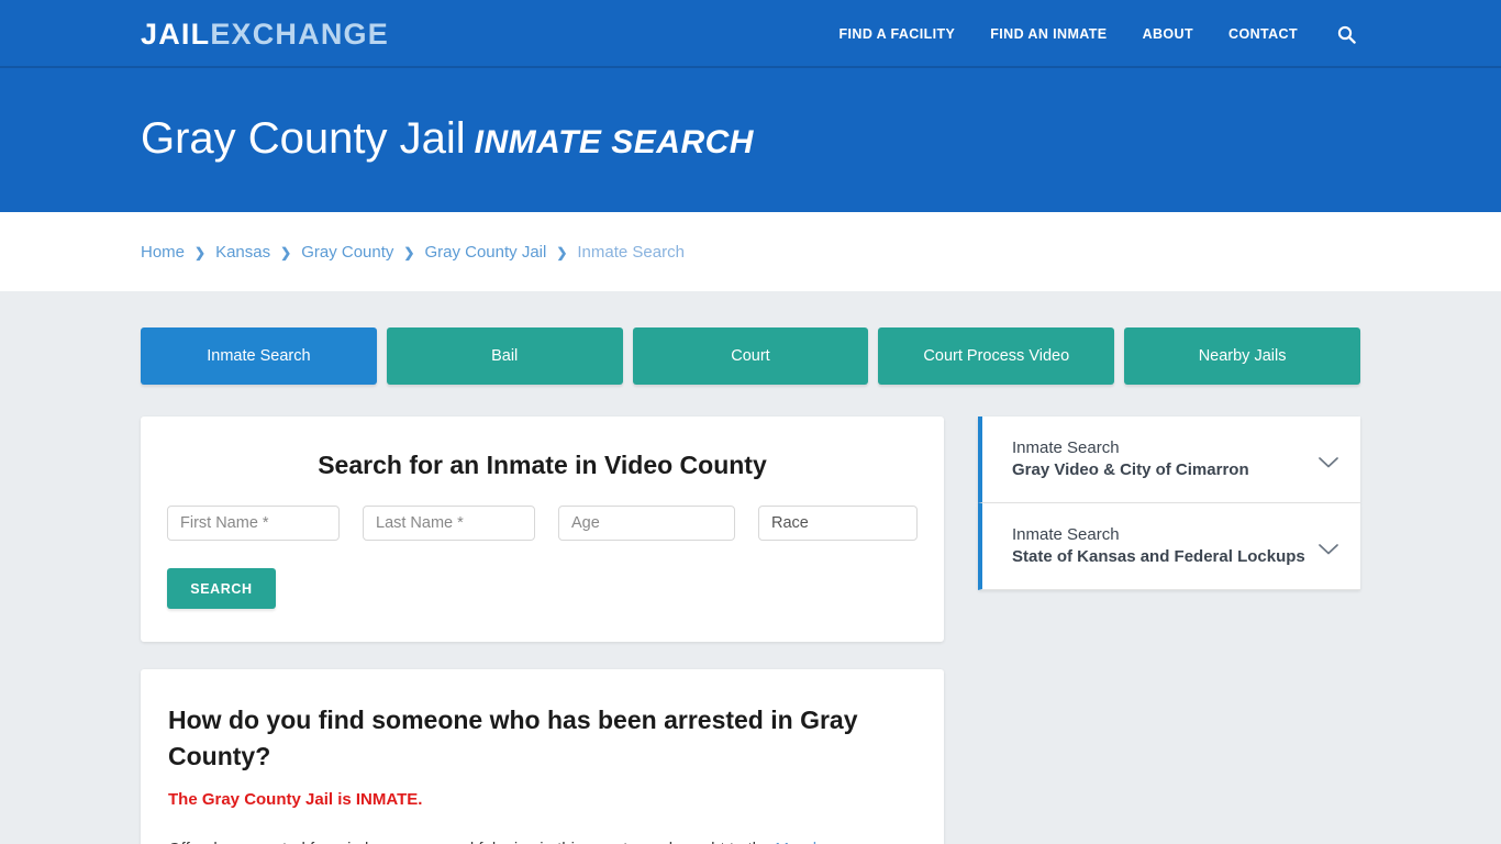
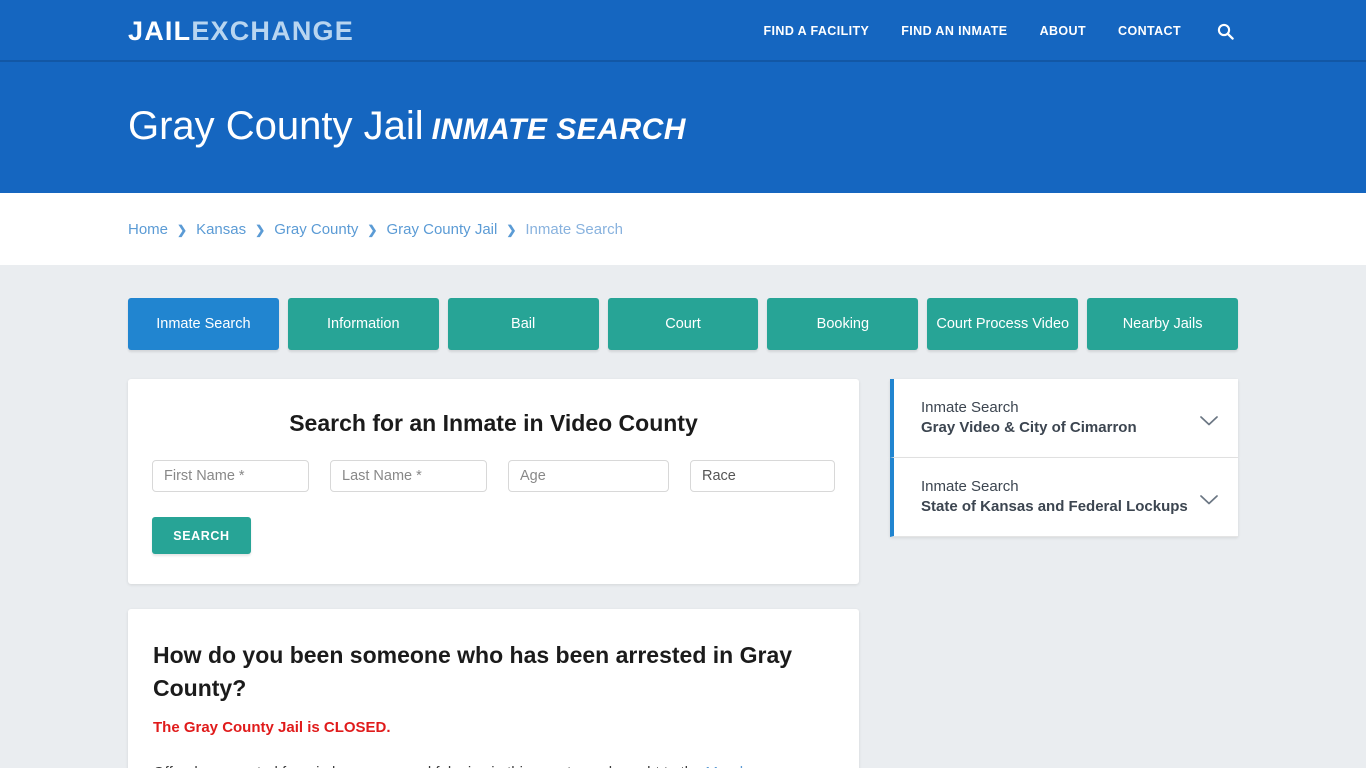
  JAILEXCHANGE
  FIND A FACILITY
  FIND AN INMATE
  ABOUT
  CONTACT
  Gray County Jail INMATE SEARCH
  Home
  ❯
  Kansas
  ❯
  Gray County
  ❯
  Gray County Jail
  ❯
  Inmate Search
  Inmate Search
+ Information
  Bail
  Court
+ Booking
  Court Process Video
  Nearby Jails
  Search for an Inmate in Video County
  First Name *
  Last Name *
  Age
  Race
  SEARCH
- How do you find someone who has been arrested in Gray County?
+ How do you been someone who has been arrested in Gray County?
- The Gray County Jail is INMATE.
+ The Gray County Jail is CLOSED.
  Inmate Search
  Gray Video & City of Cimarron
  Inmate Search
  State of Kansas and Federal Lockups
